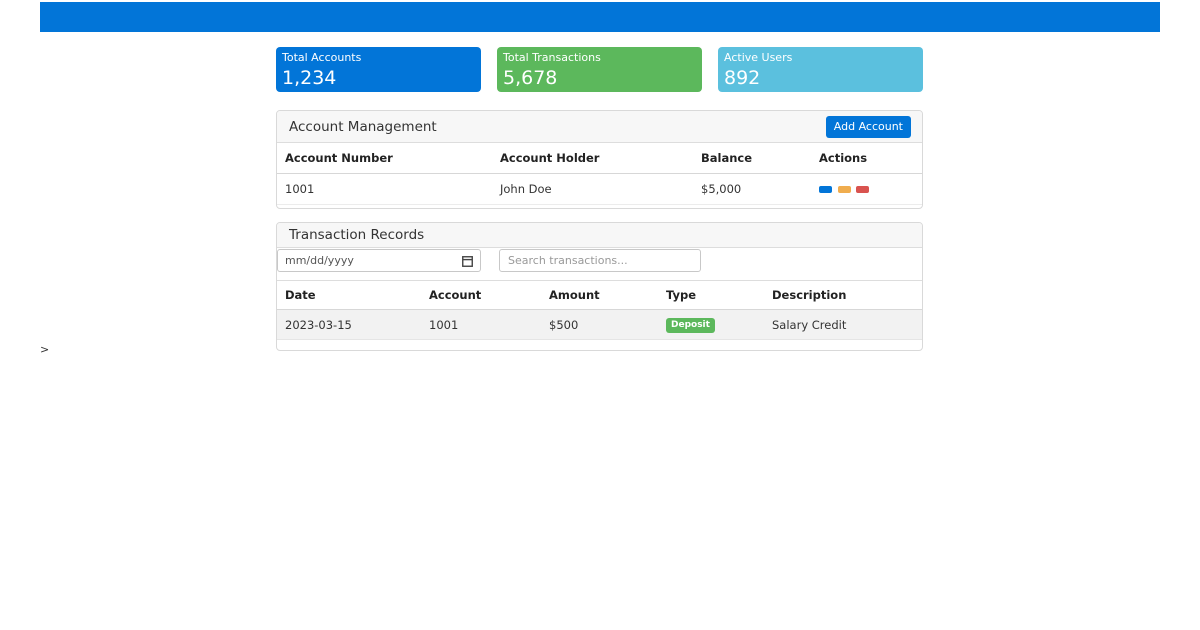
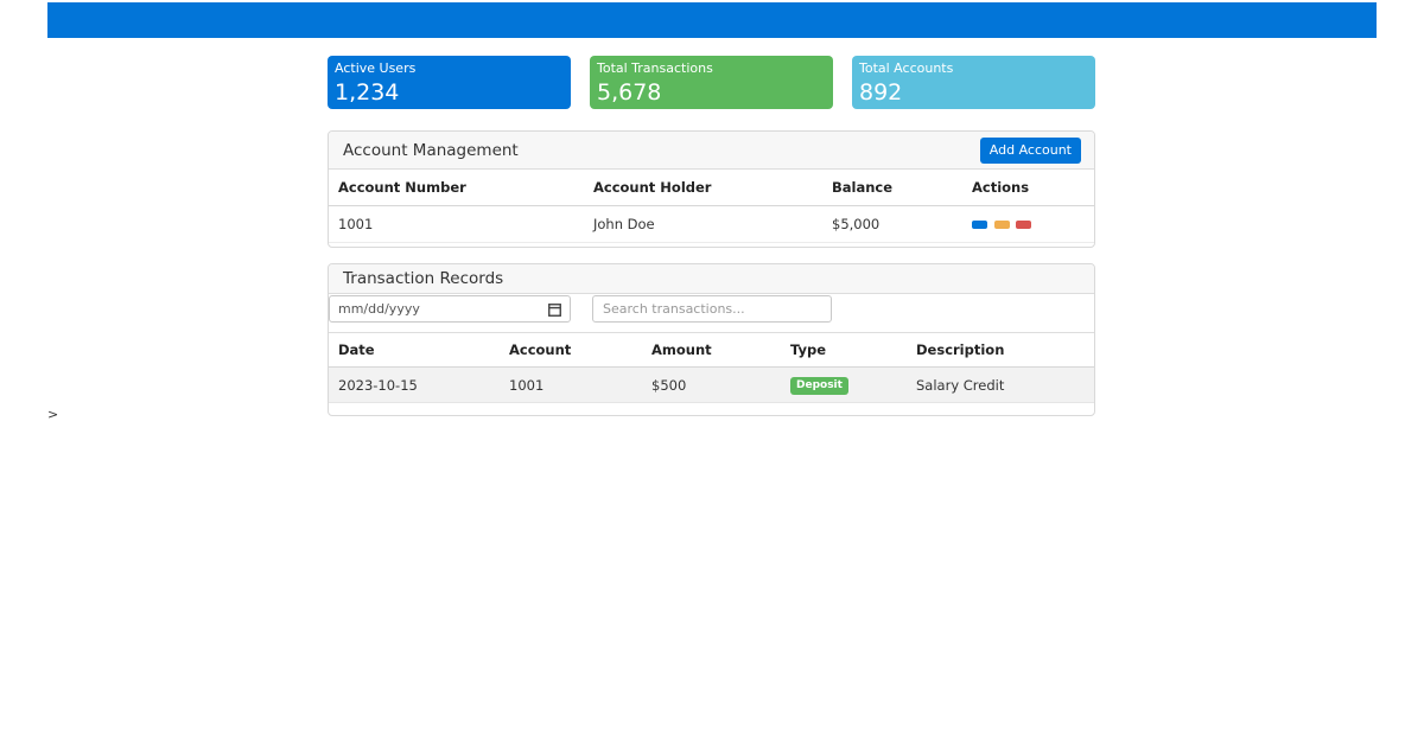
- Total Accounts
+ Active Users
  1,234
  Total Transactions
  5,678
- Active Users
+ Total Accounts
  892
  Account Management
  Add Account
  Account Number	Account Holder	Balance	Actions
  1001	John Doe	$5,000
  Transaction Records
  mm/dd/yyyy
  Search transactions...
  Date	Account	Amount	Type	Description
- 2023-03-15	1001	$500	Deposit	Salary Credit
+ 2023-10-15	1001	$500	Deposit	Salary Credit
  >
